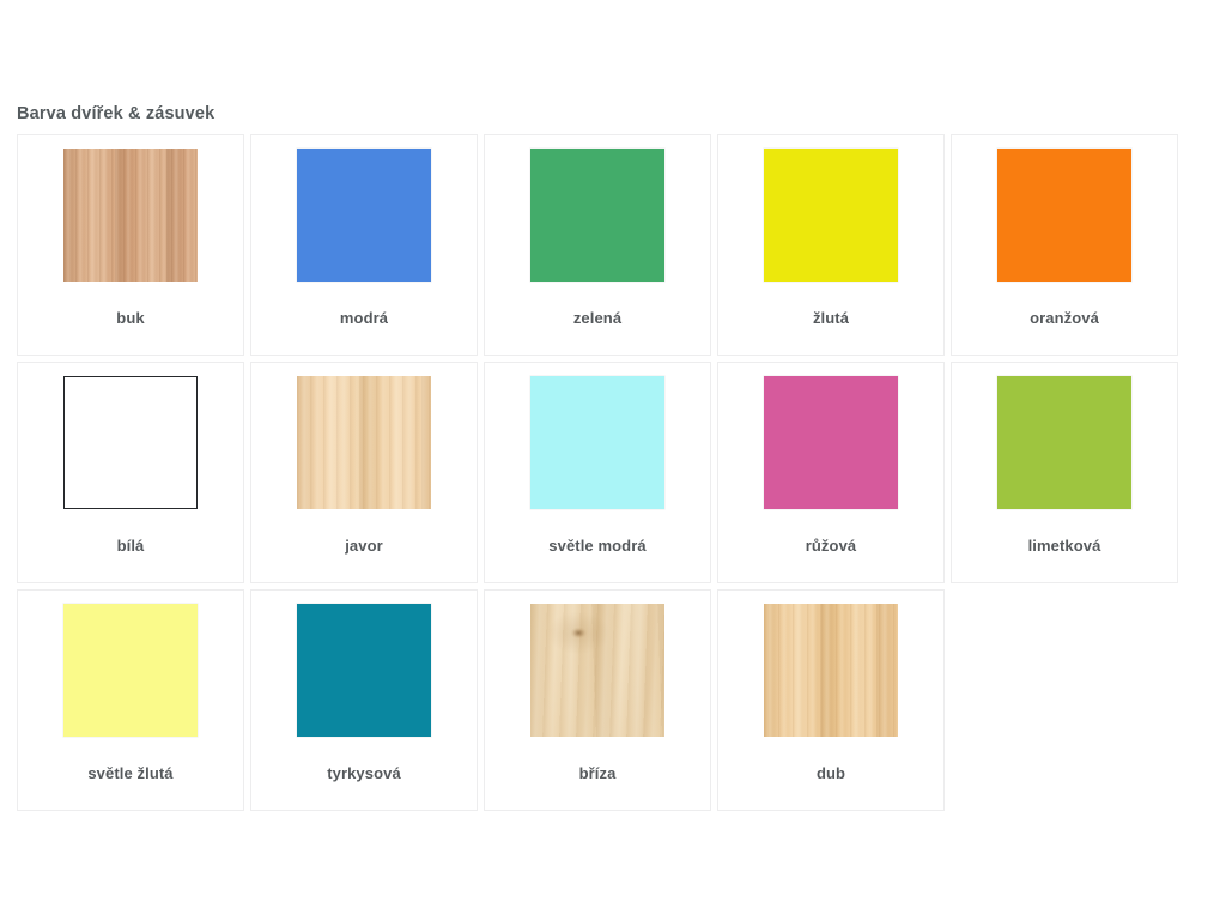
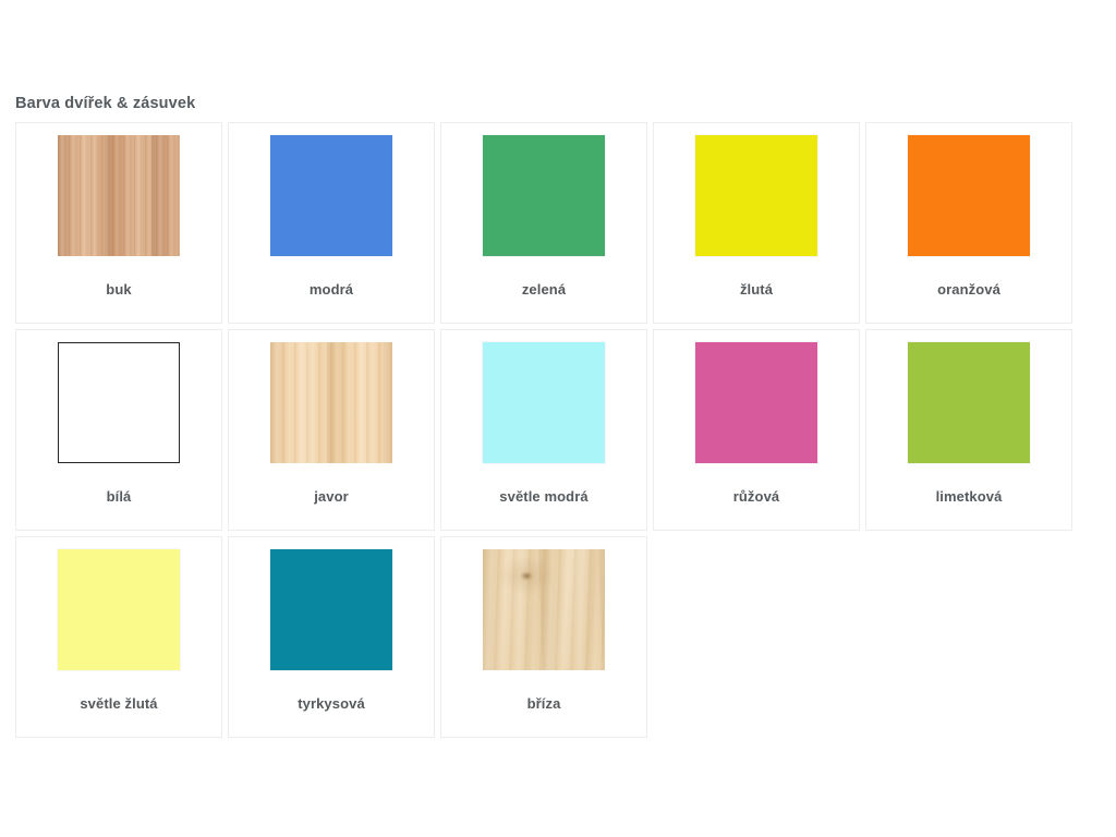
  Barva dvířek & zásuvek
  buk
  modrá
  zelená
  žlutá
  oranžová
  bílá
  javor
  světle modrá
  růžová
  limetková
  světle žlutá
  tyrkysová
  bříza
- dub
